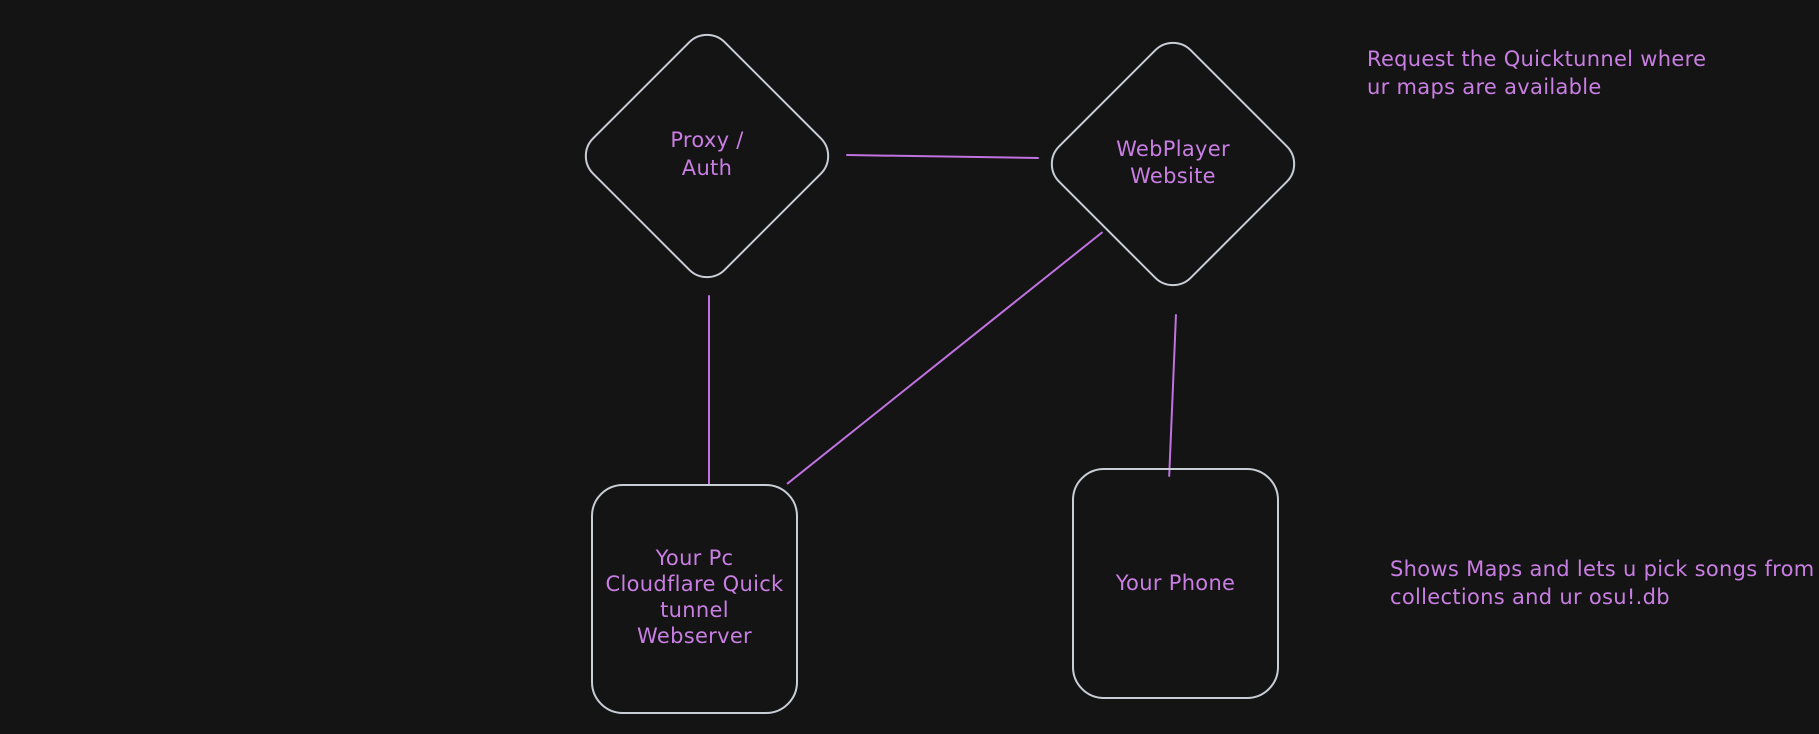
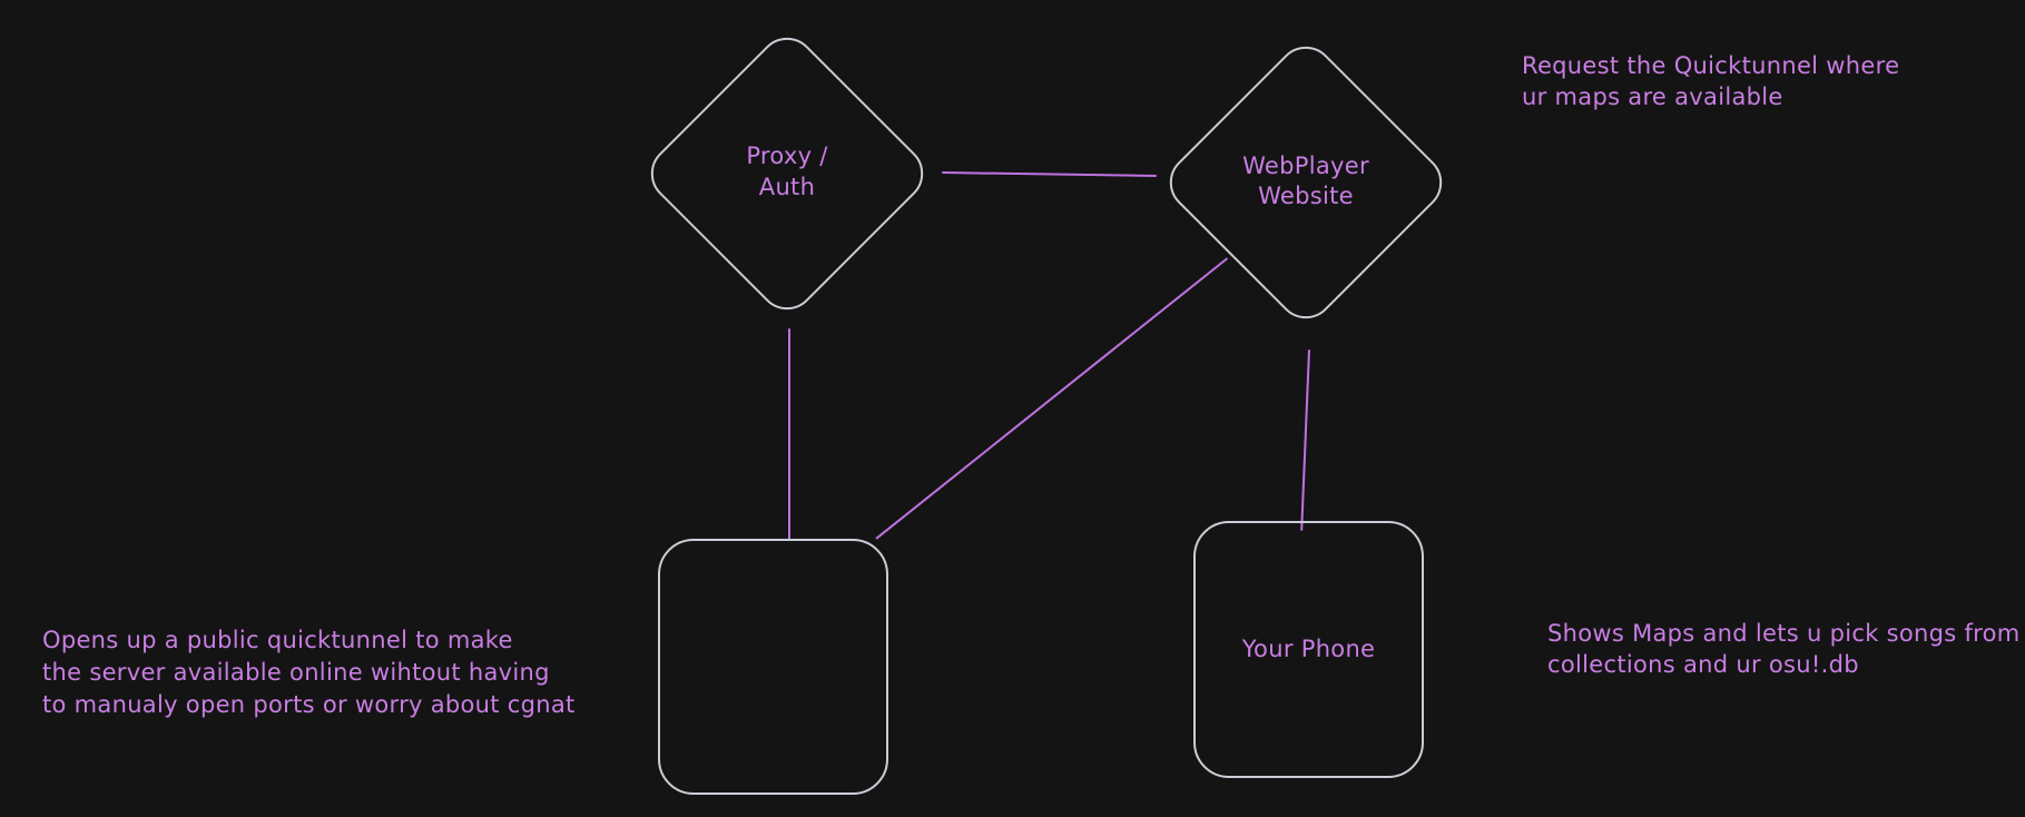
  Proxy /
  Auth
  WebPlayer
  Website
- Your Pc
- Cloudflare Quick
- tunnel
- Webserver
  Your Phone
  Request the Quicktunnel where
  ur maps are available
+ Opens up a public quicktunnel to make
+ the server available online wihtout having
+ to manualy open ports or worry about cgnat
  Shows Maps and lets u pick songs from
  collections and ur osu!.db
